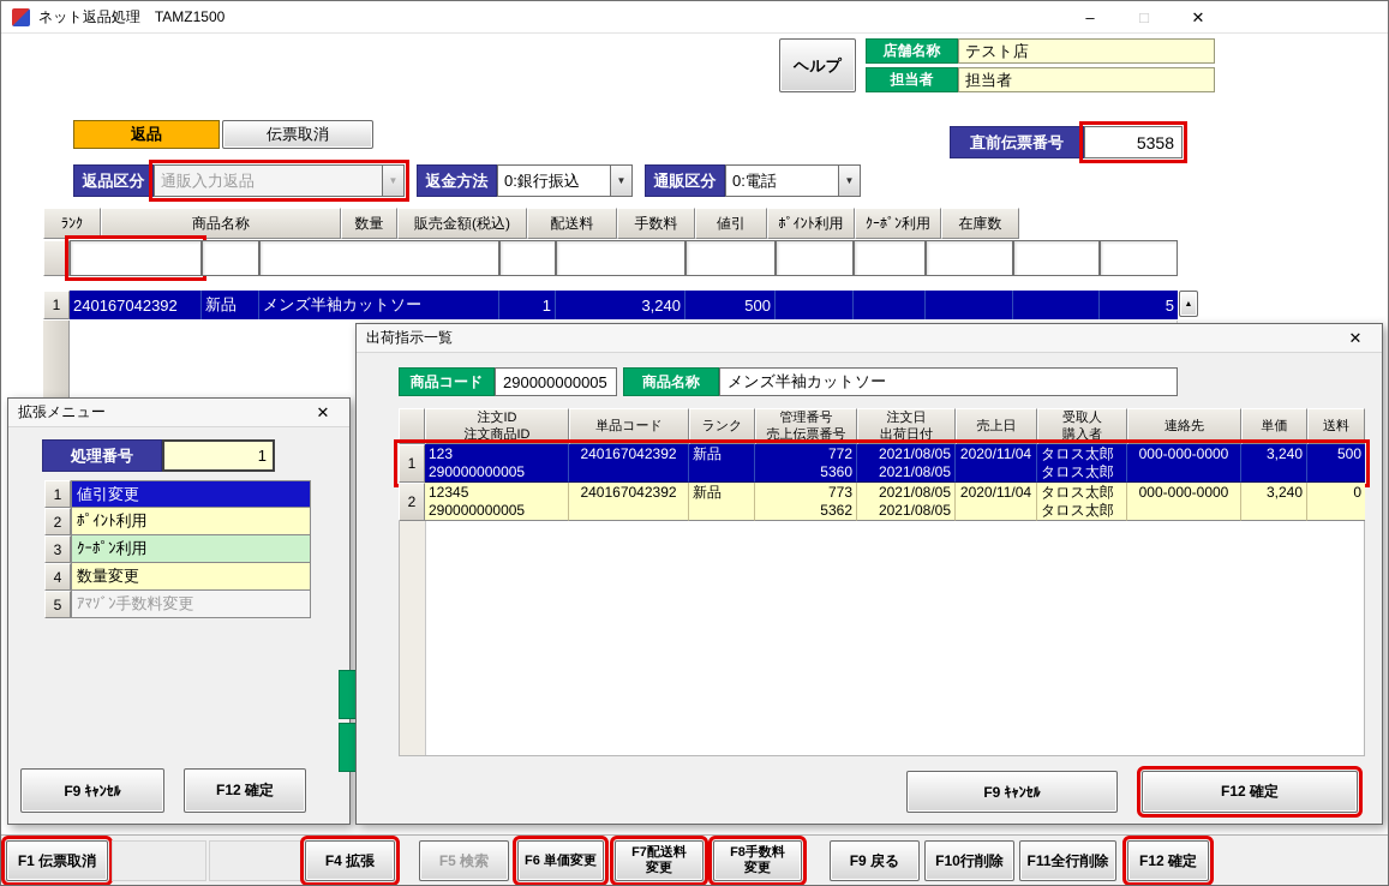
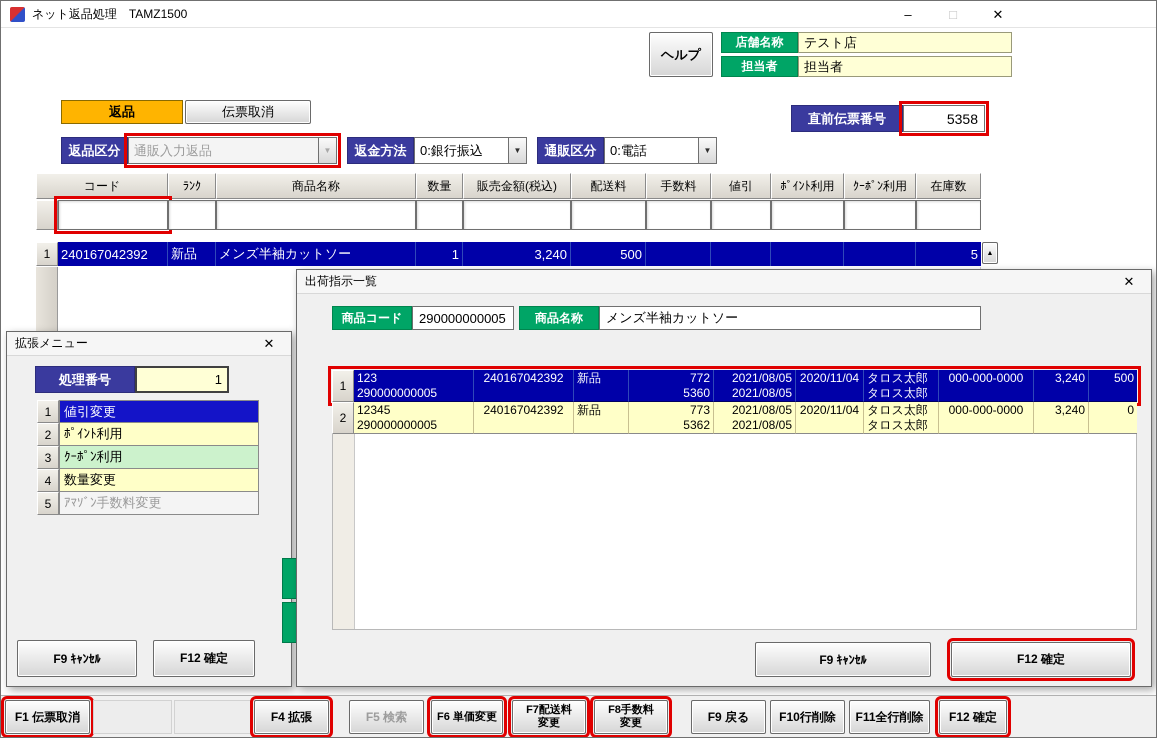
  ネット返品処理 TAMZ1500
  –
  □
  ✕
  ヘルプ
  店舗名称
  テスト店
  担当者
  担当者
  返品
  伝票取消
  直前伝票番号
  5358
  返品区分
  通販入力返品
  ▼
  返金方法
  0:銀行振込
  ▼
  通販区分
  0:電話
  ▼
+ コード
  ﾗﾝｸ
  商品名称
  数量
  販売金額(税込)
  配送料
  手数料
  値引
  ﾎﾟｲﾝﾄ利用
  ｸｰﾎﾟﾝ利用
  在庫数
  1
  240167042392
  新品
  メンズ半袖カットソー
  1
  3,240
  500
  5
  拡張メニュー
  ✕
  処理番号
  1
  1
  値引変更
  2
  ﾎﾟｲﾝﾄ利用
  3
  ｸｰﾎﾟﾝ利用
  4
  数量変更
  5
  ｱﾏｿﾞﾝ手数料変更
  F9 ｷｬﾝｾﾙ
  F12 確定
  出荷指示一覧
  ✕
  商品コード
  290000000005
  商品名称
  メンズ半袖カットソー
- 注文ID
- 注文商品ID
- 単品コード
- ランク
- 管理番号
- 売上伝票番号
- 注文日
- 出荷日付
- 売上日
- 受取人
- 購入者
- 連絡先
- 単価
- 送料
  1
  123
  290000000005
  240167042392
  新品
  772
  5360
  2021/08/05
  2021/08/05
  2020/11/04
  タロス太郎
  タロス太郎
  000-000-0000
  3,240
  500
  2
  12345
  290000000005
  240167042392
  新品
  773
  5362
  2021/08/05
  2021/08/05
  2020/11/04
  タロス太郎
  タロス太郎
  000-000-0000
  3,240
  0
  F9 ｷｬﾝｾﾙ
  F12 確定
  F1 伝票取消
  F4 拡張
  F5 検索
  F6 単価変更
  F7配送料
  変更
  F8手数料
  変更
  F9 戻る
  F10行削除
  F11全行削除
  F12 確定
